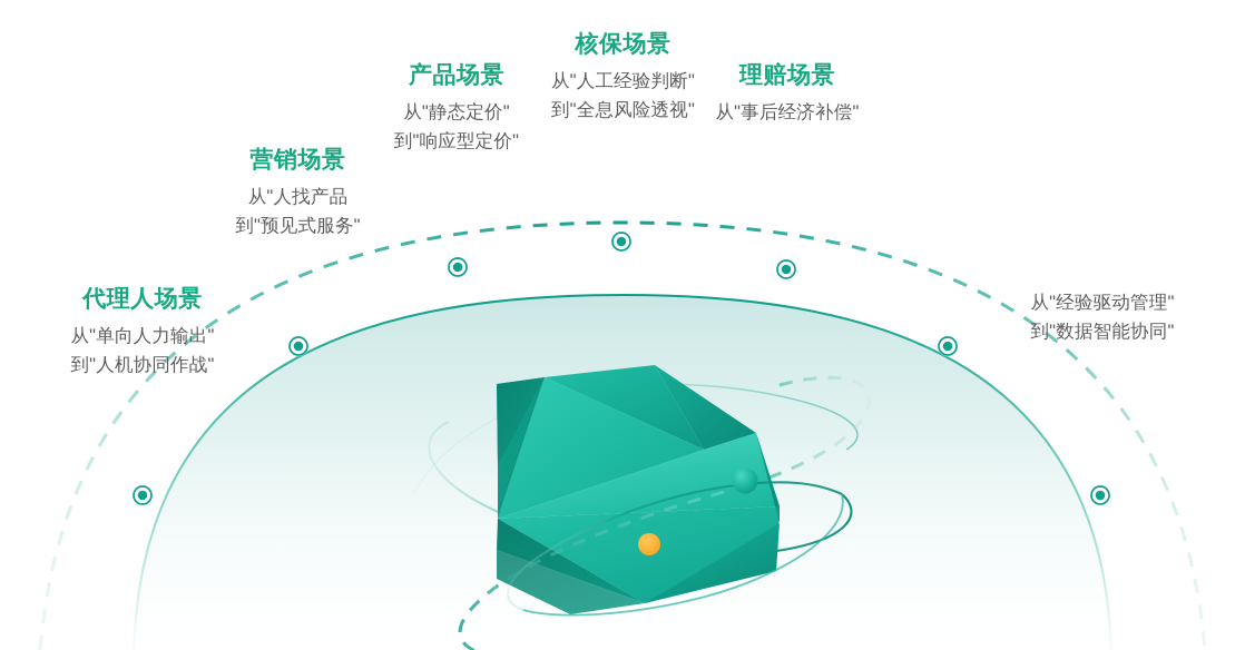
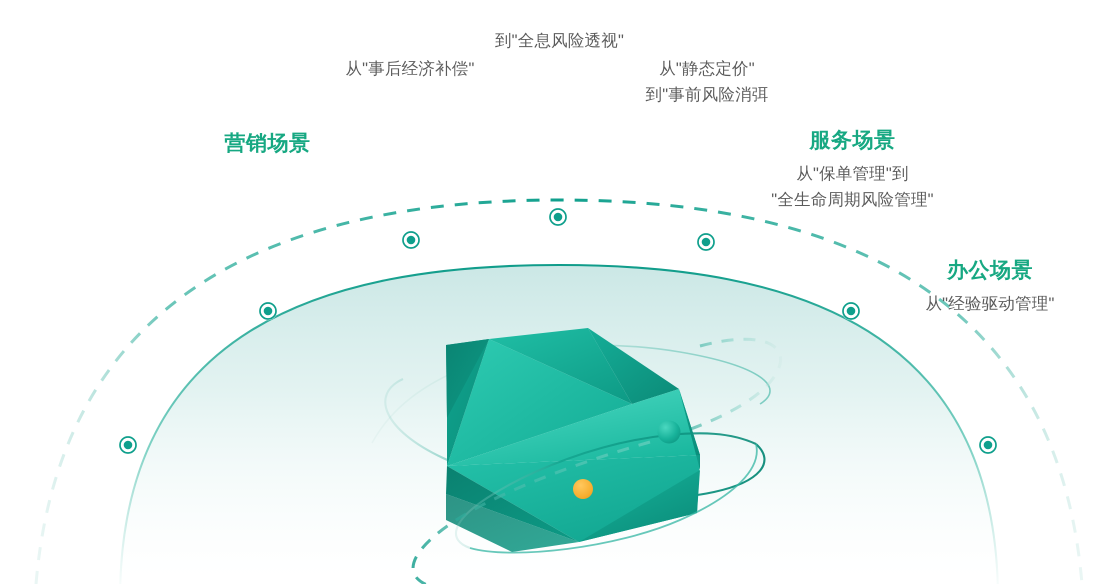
- 代理人场景
- 从"单向人力输出"
- 到"人机协同作战"
  营销场景
- 从"人找产品
- 到"预见式服务"
- 产品场景
- 从"静态定价"
+ 从"事后经济补偿"
- 到"响应型定价"
- 核保场景
- 从"人工经验判断"
  到"全息风险透视"
- 理赔场景
- 从"事后经济补偿"
+ 从"静态定价"
+ 到"事前风险消弭
+ 服务场景
+ 从"保单管理"到
+ "全生命周期风险管理"
+ 办公场景
  从"经验驱动管理"
- 到"数据智能协同"
